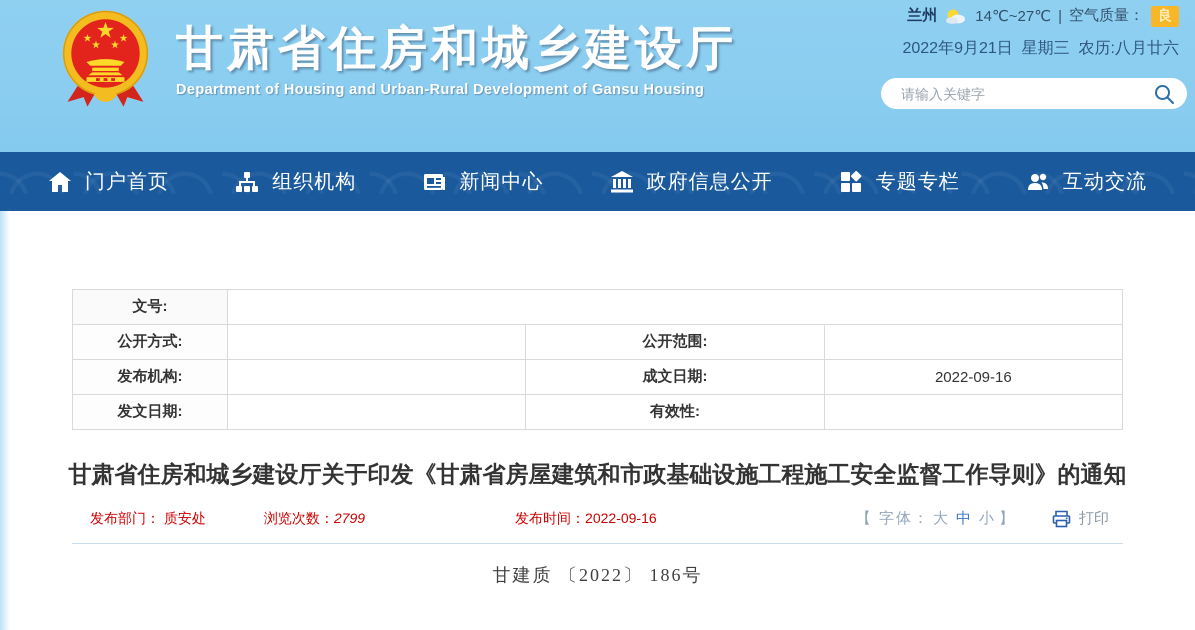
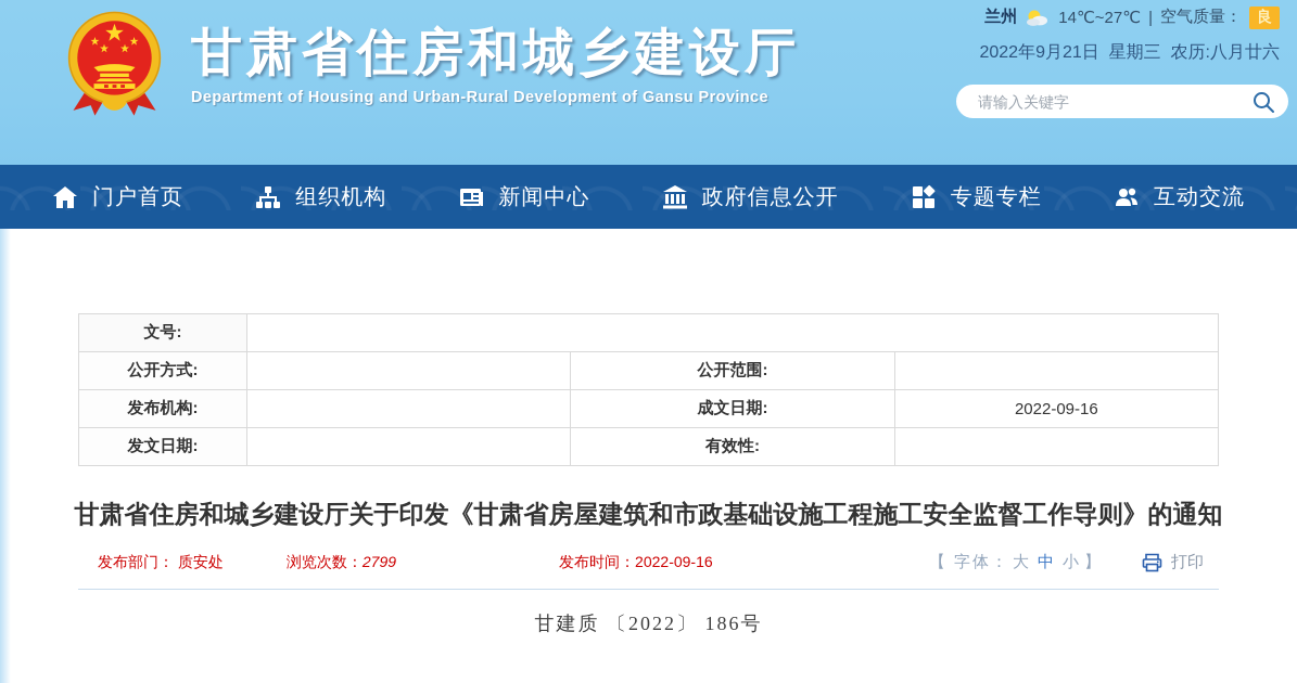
  甘肃省住房和城乡建设厅
- Department of Housing and Urban-Rural Development of Gansu Housing
+ Department of Housing and Urban-Rural Development of Gansu Province
  兰州
  14℃~27℃
  |
  空气质量：
  良
  2022年9月21日 星期三 农历:八月廿六
  请输入关键字
  门户首页
  组织机构
  新闻中心
  政府信息公开
  专题专栏
  互动交流
  文号:
  公开方式:		公开范围:
  发布机构:		成文日期:	2022-09-16
  发文日期:		有效性:
  甘肃省住房和城乡建设厅关于印发《甘肃省房屋建筑和市政基础设施工程施工安全监督工作导则》的通知
  发布部门： 质安处
  浏览次数：2799
  发布时间：2022-09-16
  【 字体： 大 中 小 】
  打印
  甘建质 〔2022〕 186号
